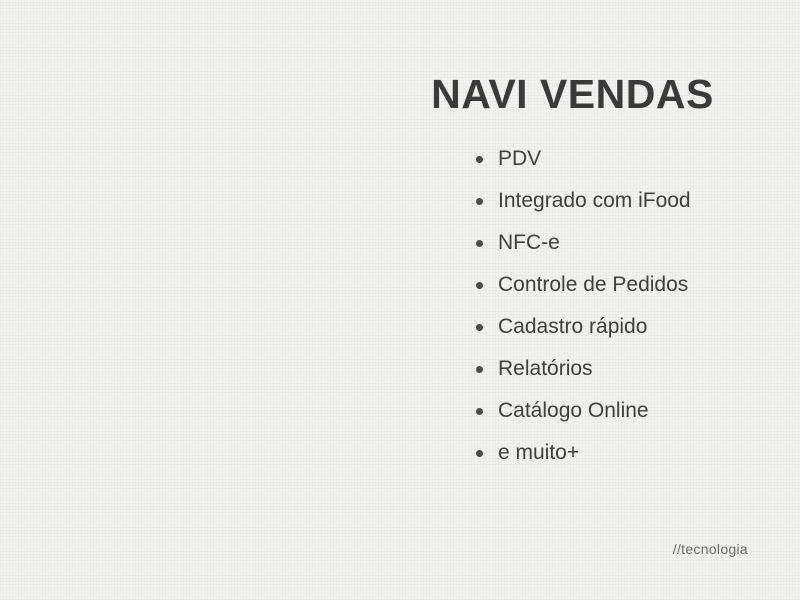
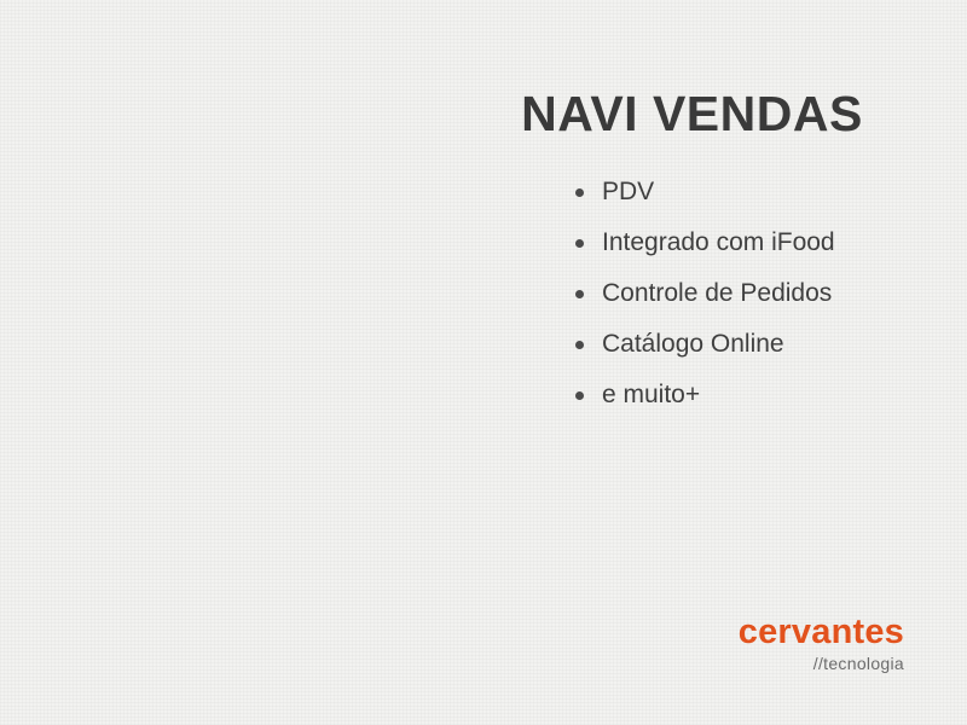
  NAVI VENDAS
  PDV
  Integrado com iFood
- NFC-e
  Controle de Pedidos
- Cadastro rápido
- Relatórios
  Catálogo Online
  e muito+
+ cervantes
  //tecnologia
